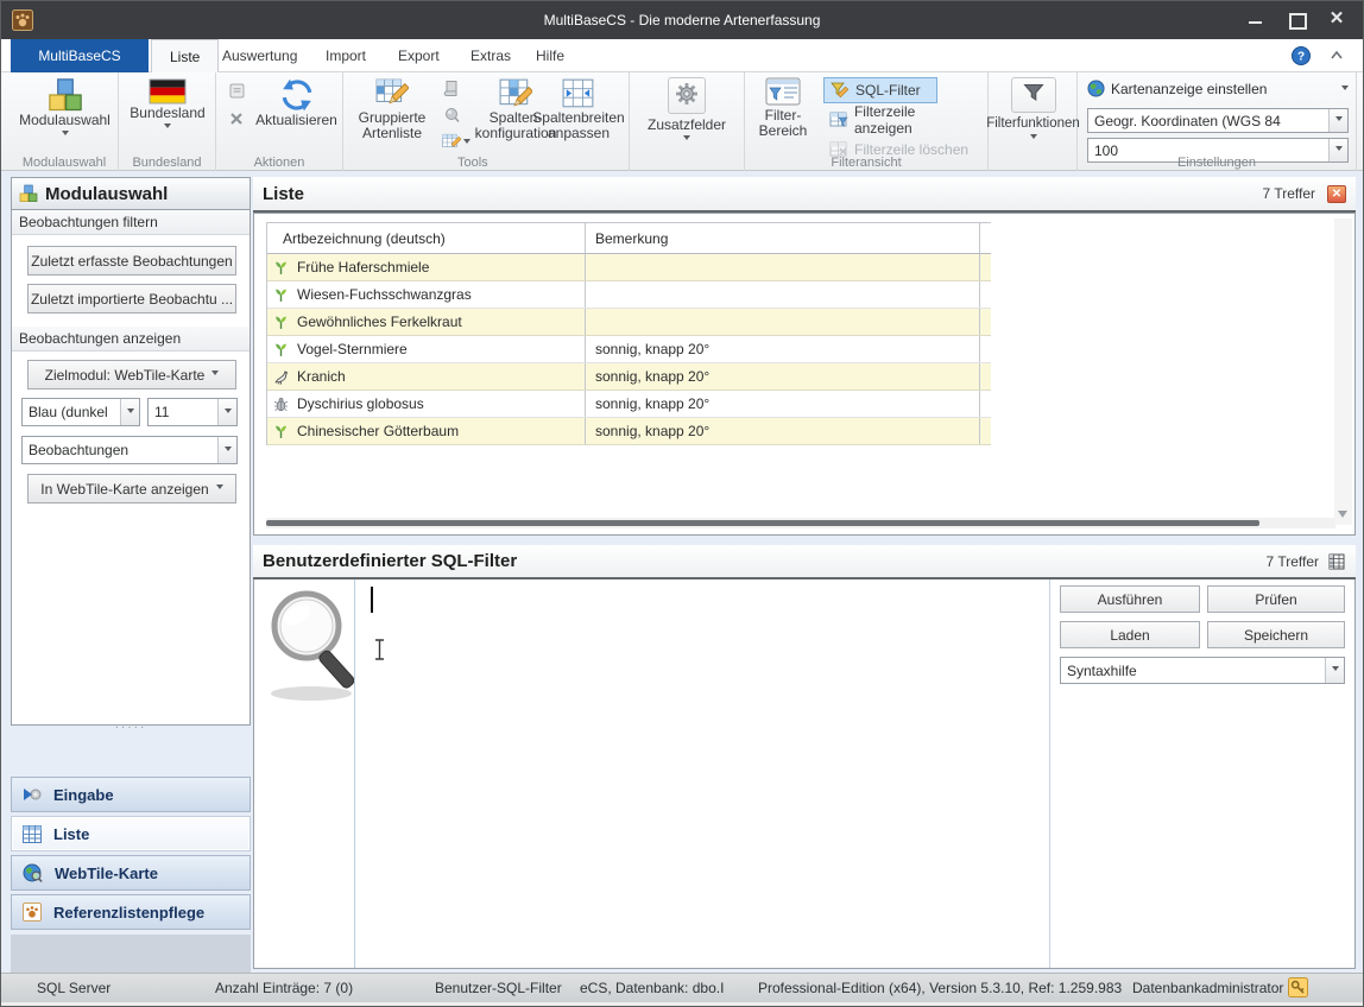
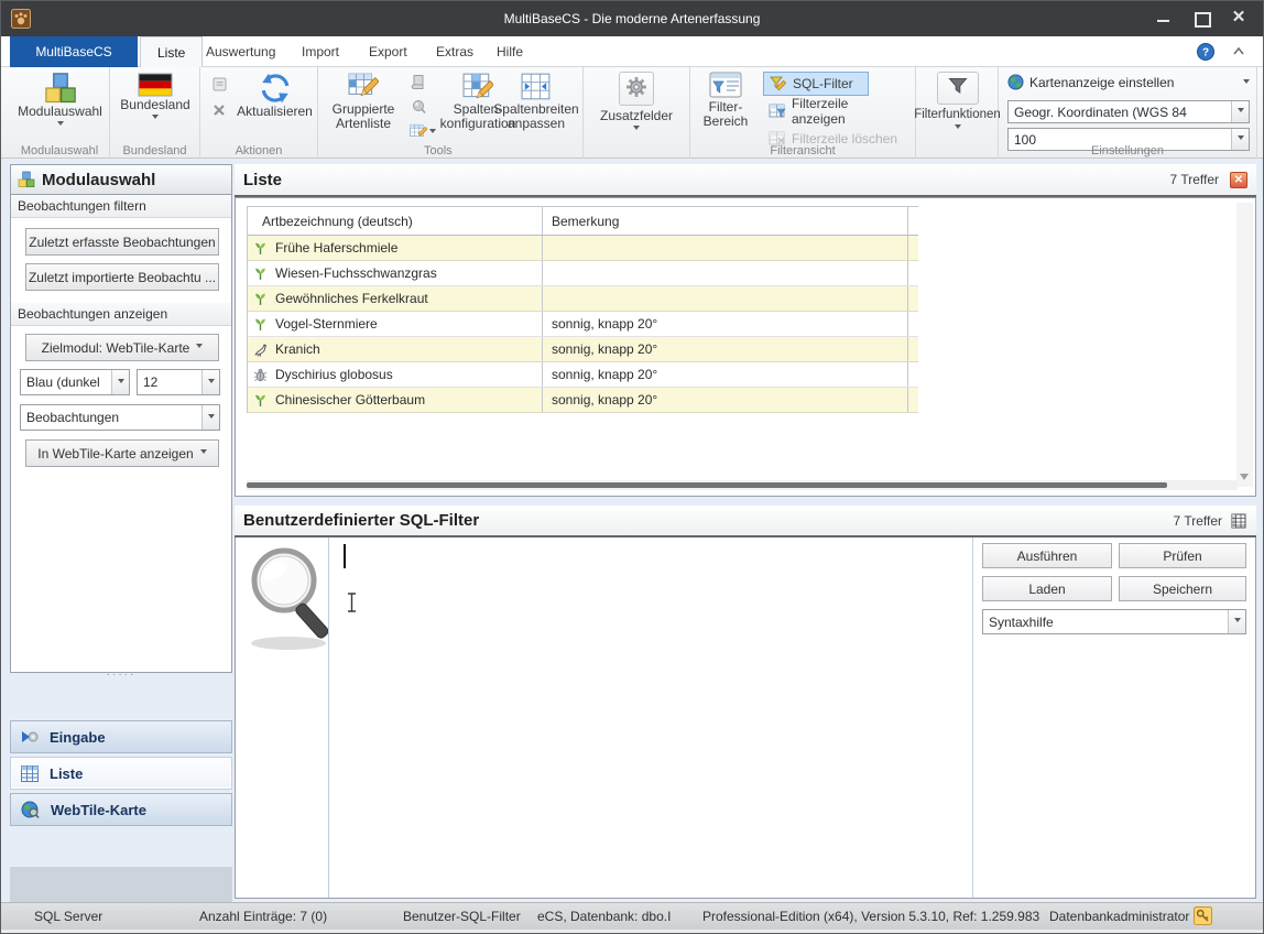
  MultiBaseCS - Die moderne Artenerfassung
  ✕
  MultiBaseCS
  Liste
  Auswertung
  Import
  Export
  Extras
  Hilfe
  ?
  Modulauswahl
  Modulauswahl
  Bundesland
  Bundesland
  Aktualisieren
  Aktionen
  Gruppierte Artenliste
  Spalten-konfiguration
  Spaltenbreiten anpassen
  Tools
  Zusatzfelder
  Filter-Bereich
  SQL-Filter
  Filterzeile anzeigen
  Filterzeile löschen
  Filteransicht
  Filterfunktionen
  Kartenanzeige einstellen
  Geogr. Koordinaten (WGS 84
  100
  Einstellungen
  Modulauswahl
  Beobachtungen filtern
  Zuletzt erfasste Beobachtungen
  Zuletzt importierte Beobachtu ...
  Beobachtungen anzeigen
  Zielmodul: WebTile-Karte
  Blau (dunkel
- 11
+ 12
  Beobachtungen
  In WebTile-Karte anzeigen
  ·····
  Eingabe
  Liste
  WebTile-Karte
- Referenzlistenpflege
  Liste
  7 Treffer
  ✕
  Artbezeichnung (deutsch)
  Bemerkung
  Frühe Haferschmiele
  Wiesen-Fuchsschwanzgras
  Gewöhnliches Ferkelkraut
  Vogel-Sternmiere
  sonnig, knapp 20°
  Kranich
  sonnig, knapp 20°
  Dyschirius globosus
  sonnig, knapp 20°
  Chinesischer Götterbaum
  sonnig, knapp 20°
  Benutzerdefinierter SQL-Filter
  7 Treffer
  Ausführen
  Prüfen
  Laden
  Speichern
  Syntaxhilfe
  SQL Server
  Anzahl Einträge: 7 (0)
  Benutzer-SQL-Filter
  eCS, Datenbank: dbo.I
  Professional-Edition (x64), Version 5.3.10, Ref: 1.259.983
  Datenbankadministrator
